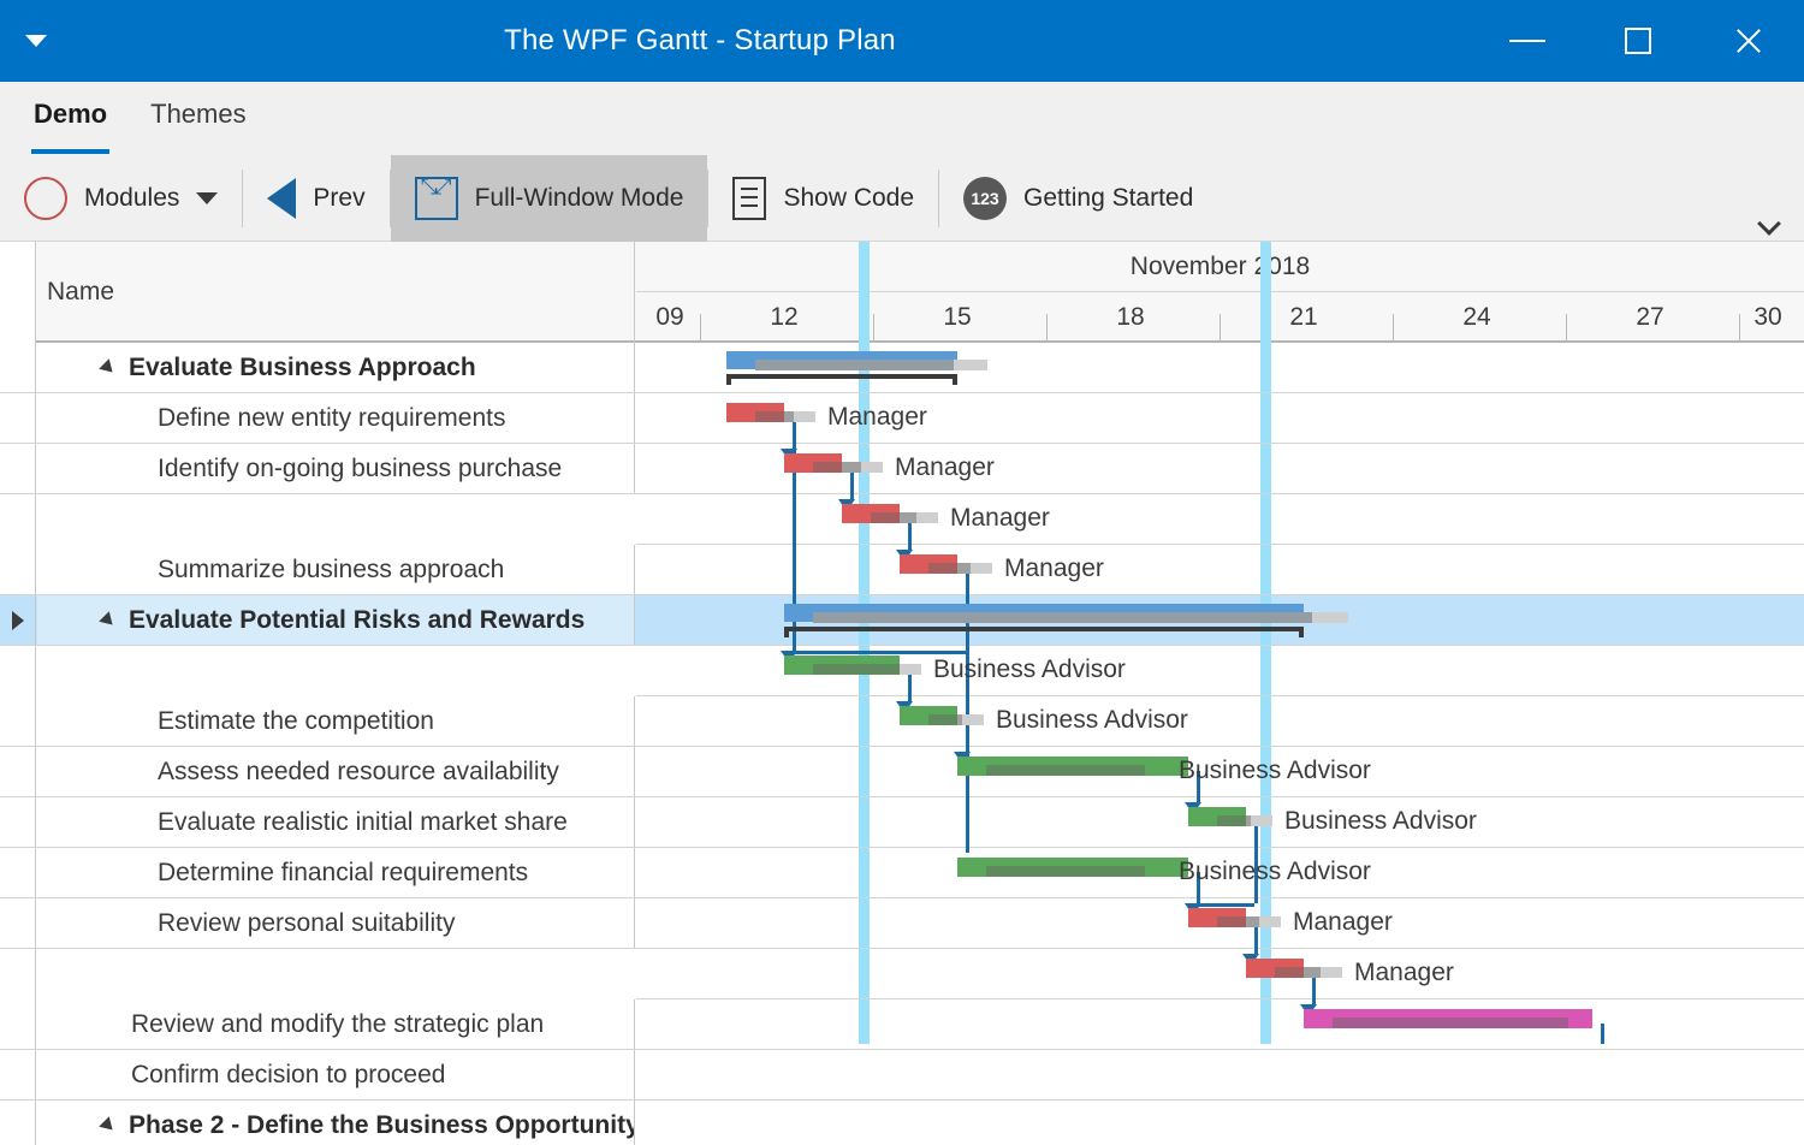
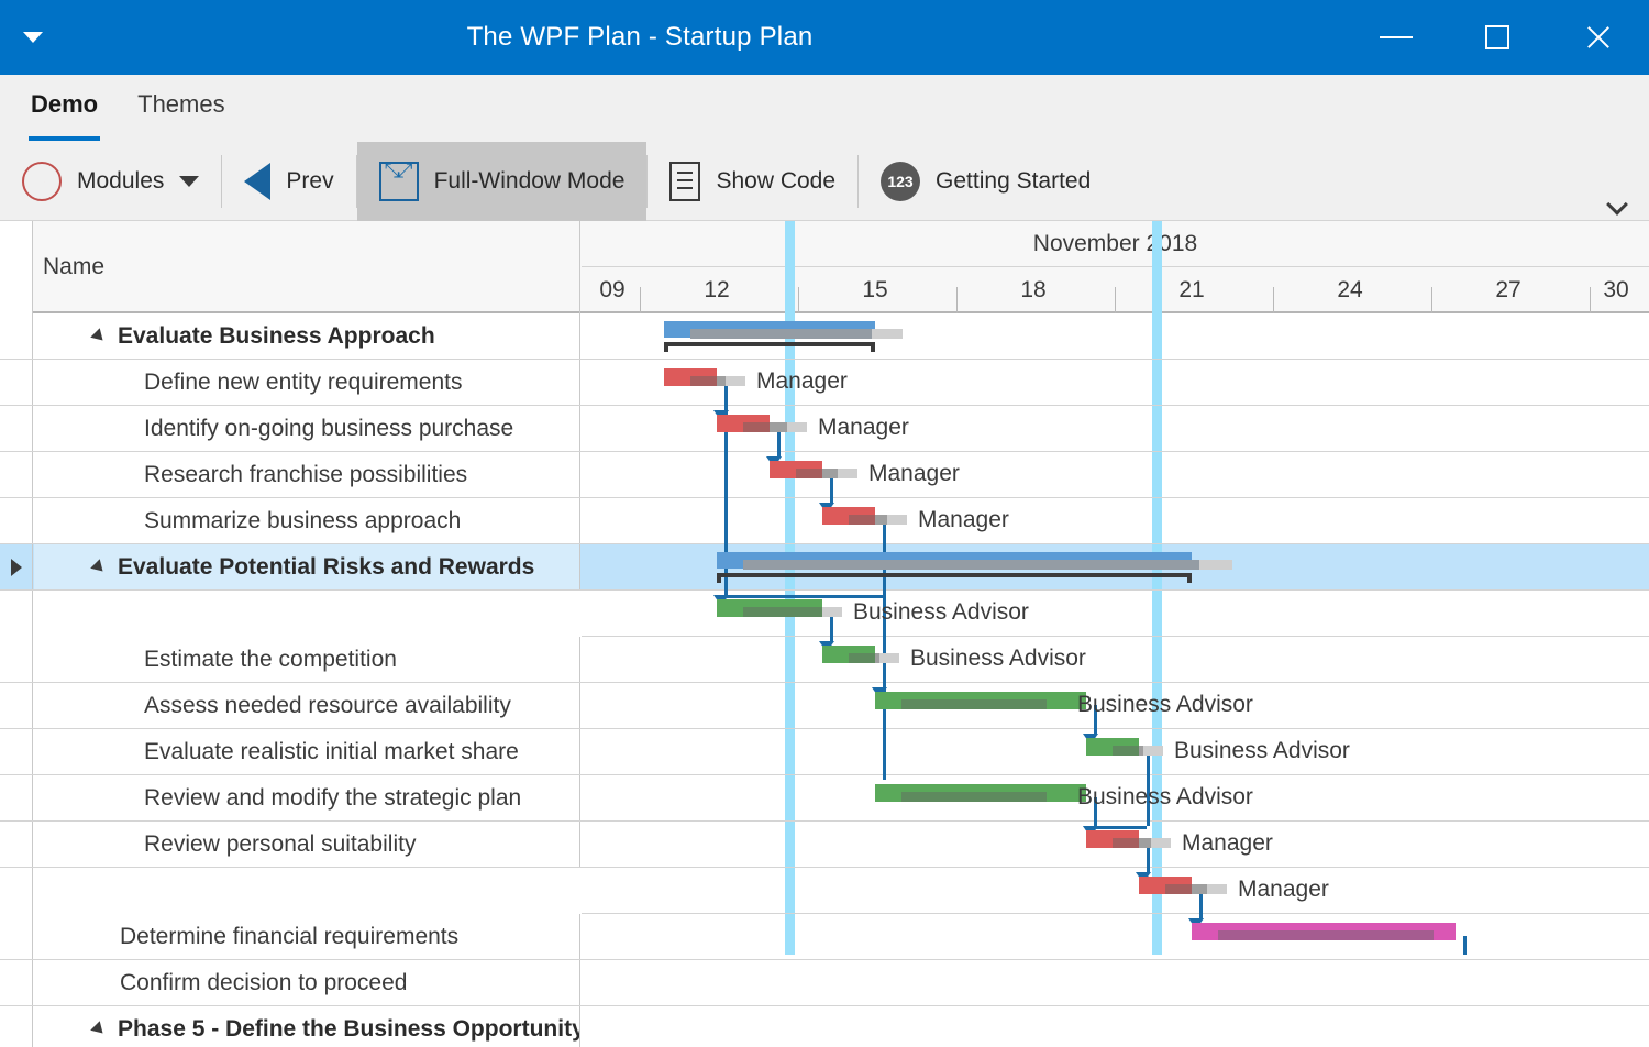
- The WPF Gantt - Startup Plan
+ The WPF Plan - Startup Plan
  Demo
  Themes
  Modules
  Prev
  Full-Window Mode
  Show Code
  123
  Getting Started
  Name
  November018
  09
  12
  15
  18
  21
  24
  27
  30
  Evaluate Business Approach
  Define new entity requirements
  Identify on-going business purchase
+ Research franchise possibilities
  Summarize business approach
  Evaluate Potential Risks and Rewards
  Estimate the competition
  Assess needed resource availability
  Evaluate realistic initial market share
- Determine financial requirements
+ Review and modify the strategic plan
  Review personal suitability
- Review and modify the strategic plan
+ Determine financial requirements
  Confirm decision to proceed
- Phase 2 - Define the Business Opportunity
+ Phase 5 - Define the Business Opportunity
  Manager
  Manager
  Manager
  Manager
  Business Advisor
  Business Advisor
  Business Advisor
  Business Advisor
  Business Advisor
  Manager
  Manager
